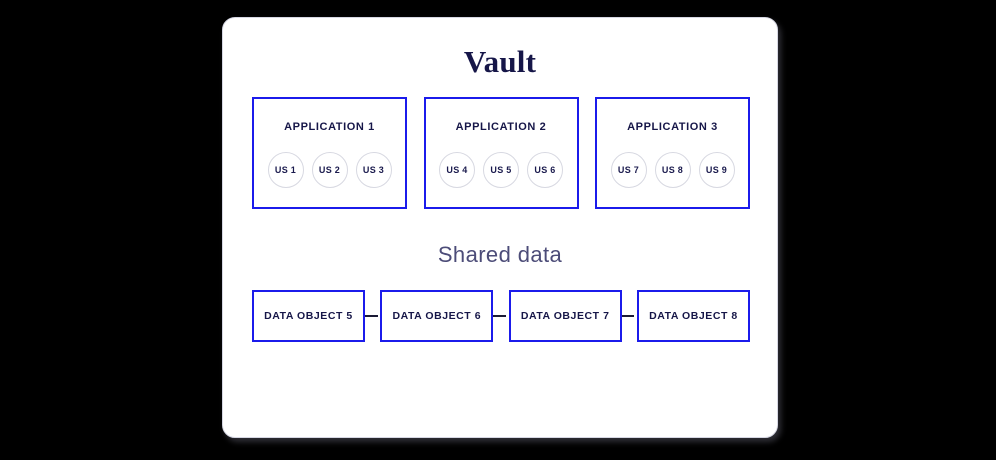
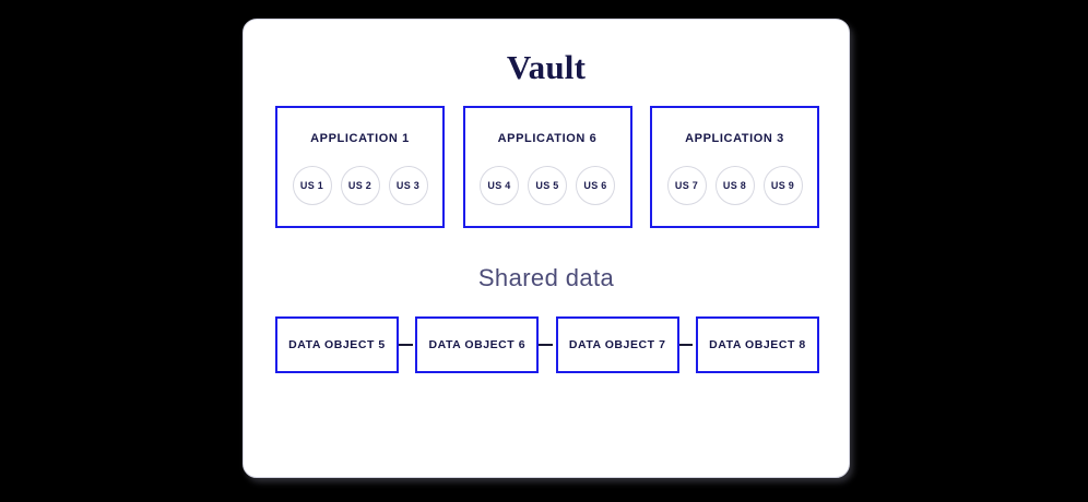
  Vault
  APPLICATION 1
  US 1
  US 2
  US 3
- APPLICATION 2
+ APPLICATION 6
  US 4
  US 5
  US 6
  APPLICATION 3
  US 7
  US 8
  US 9
  Shared data
  DATA OBJECT 5
  DATA OBJECT 6
  DATA OBJECT 7
  DATA OBJECT 8
